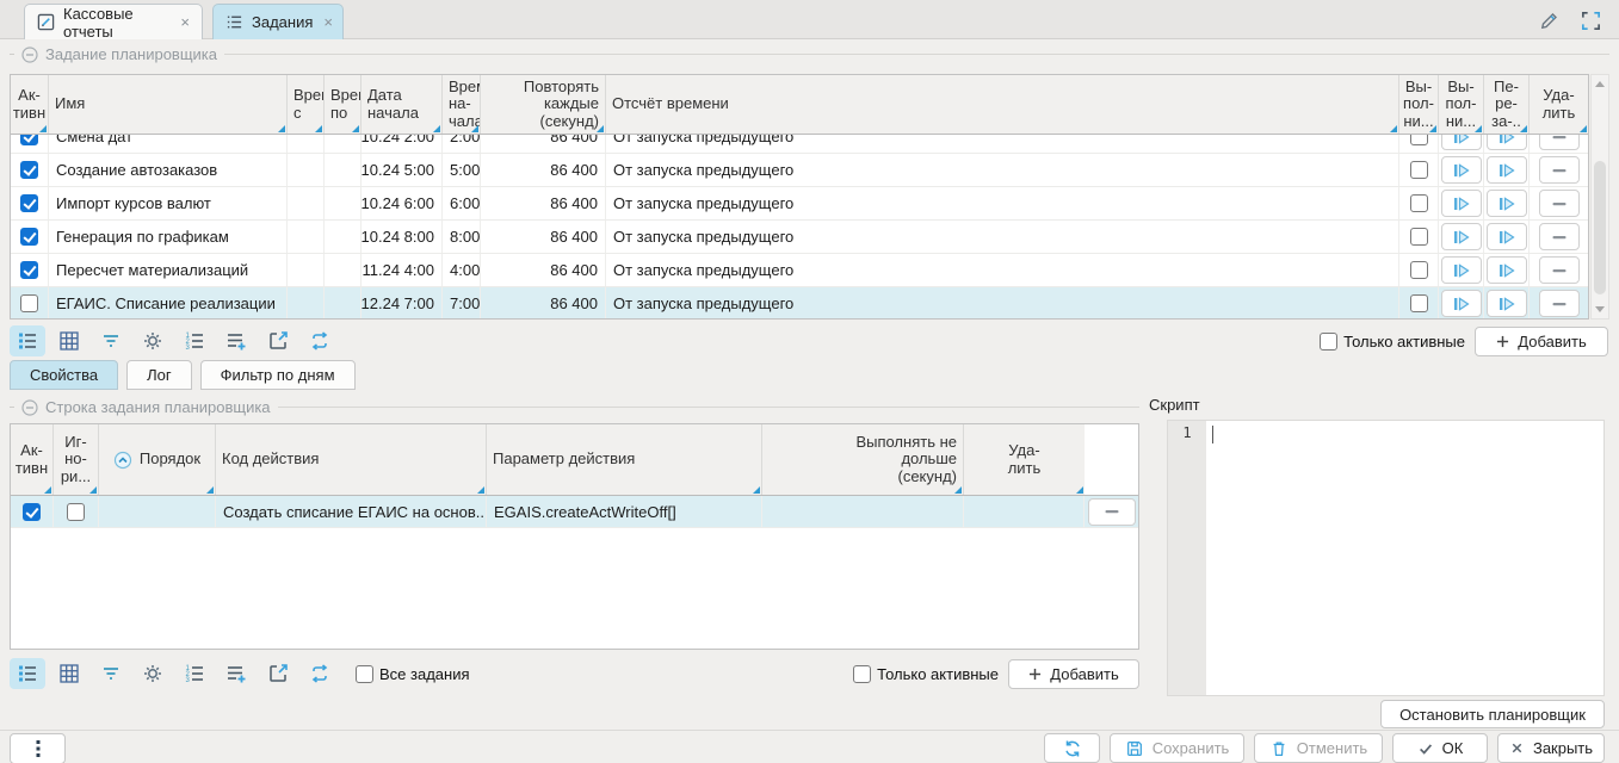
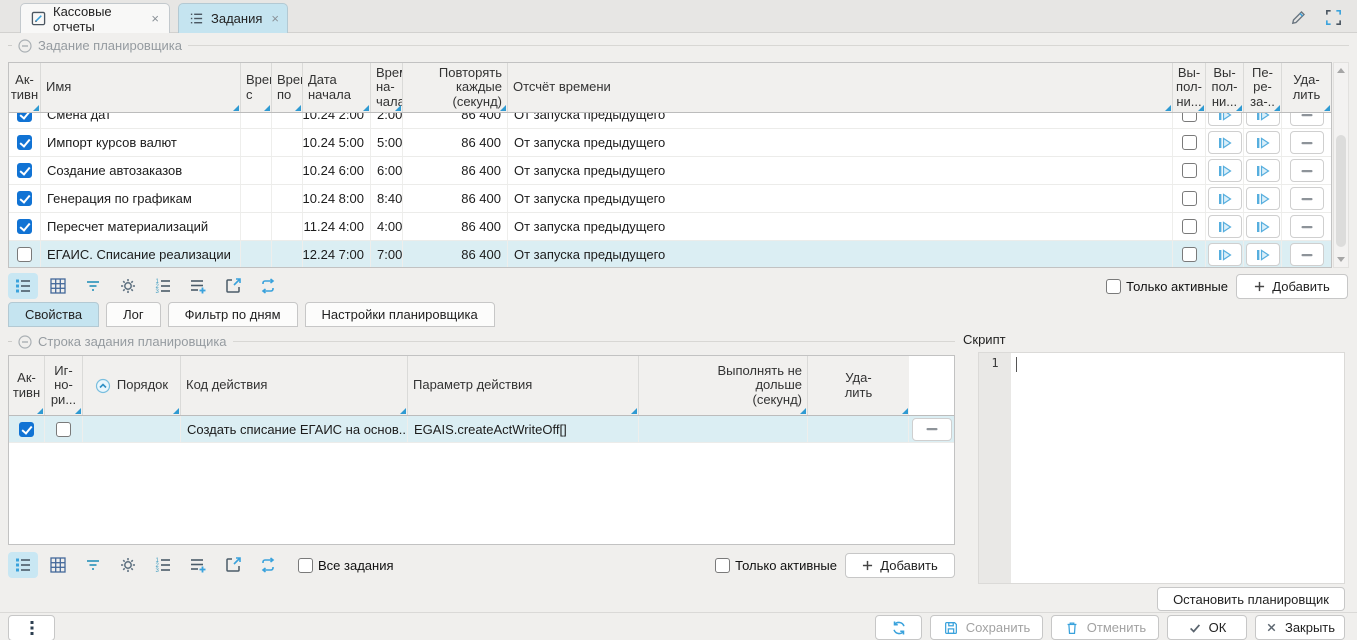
  Кассовые отчеты
  ×
  Задания
  ×
  Задание планировщика
  Ак-
  тивн
  Имя
  Вре
  с
  Вре
  по
  Дата начала
  Вре
  на-
  чала
  Повторять каждые
  (секунд)
  Отсчёт времени
  Вы-
  пол-
  ни...
  Вы-
  пол-
  ни...
  Пе-
  ре-
  за-..
  Уда-
  лить
  Смена дат
  10.24 2:00
  2:00
  86 400
  От запуска предыдущего
- Создание автозаказов
+ Импорт курсов валют
  10.24 5:00
  5:00
  86 400
  От запуска предыдущего
- Импорт курсов валют
+ Создание автозаказов
  10.24 6:00
  6:00
  86 400
  От запуска предыдущего
  Генерация по графикам
  10.24 8:00
- 8:00
+ 8:40
  86 400
  От запуска предыдущего
  Пересчет материализаций
  11.24 4:00
  4:00
  86 400
  От запуска предыдущего
  ЕГАИС. Списание реализации
  12.24 7:00
  7:00
  86 400
  От запуска предыдущего
  Только активные
  Добавить
  Свойства
  Лог
  Фильтр по дням
+ Настройки планировщика
  Строка задания планировщика
  Ак-
  тивн
  Иг-
  но-
  ри...
  Порядок
  Код действия
  Параметр действия
  Выполнять не
  дольше
  (секунд)
  Уда-
  лить
  Создать списание ЕГАИС на основ...
  EGAIS.createActWriteOff[]
  Все задания
  Только активные
  Добавить
  Скрипт
  1
  Остановить планировщик
  Сохранить
  Отменить
  ОК
  Закрыть
